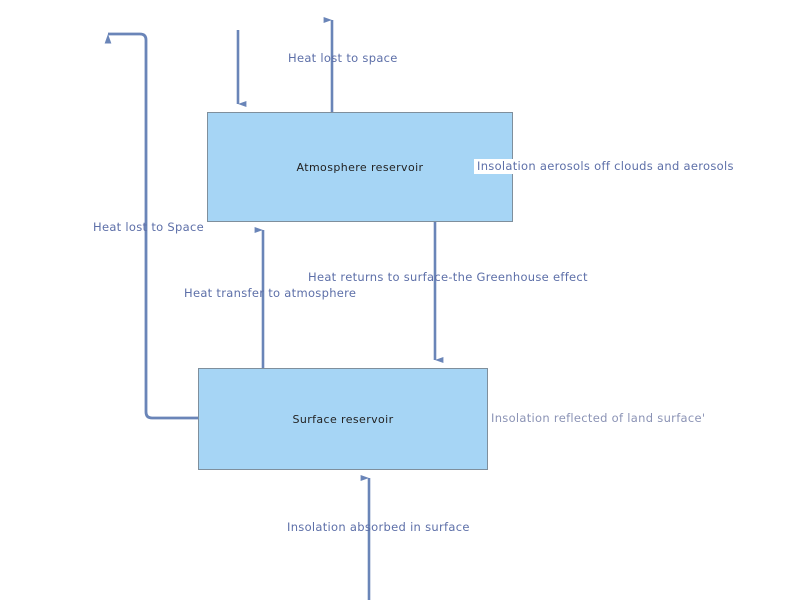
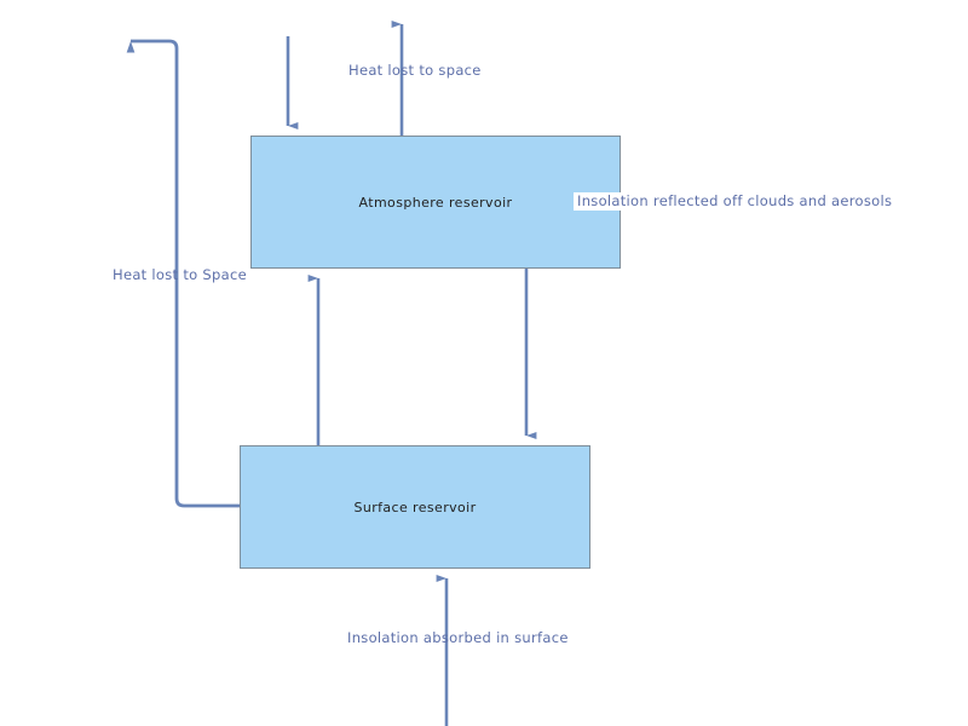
  Atmosphere reservoir
  Surface reservoir
  Heat lost to space
  Heat lost to Space
- Heat transfer to atmosphere
- Heat returns to surface-the Greenhouse effect
  Insolation absorbed in surface
- Insolation aerosols off clouds and aerosols
+ Insolation reflected off clouds and aerosols
- Insolation reflected of land surface'
